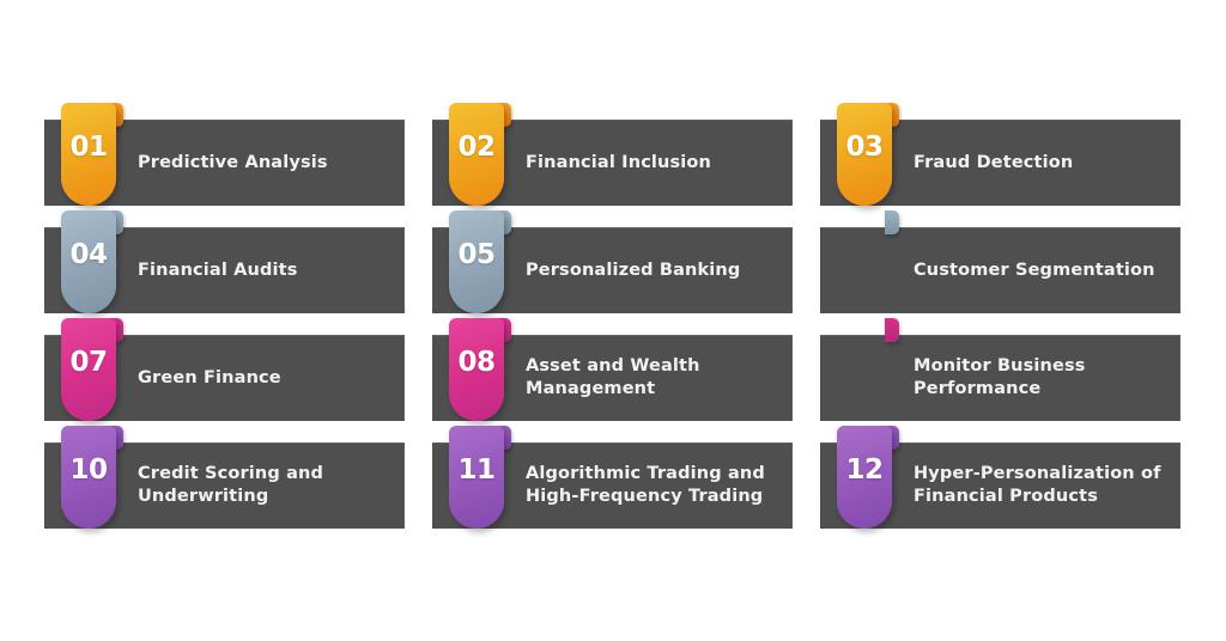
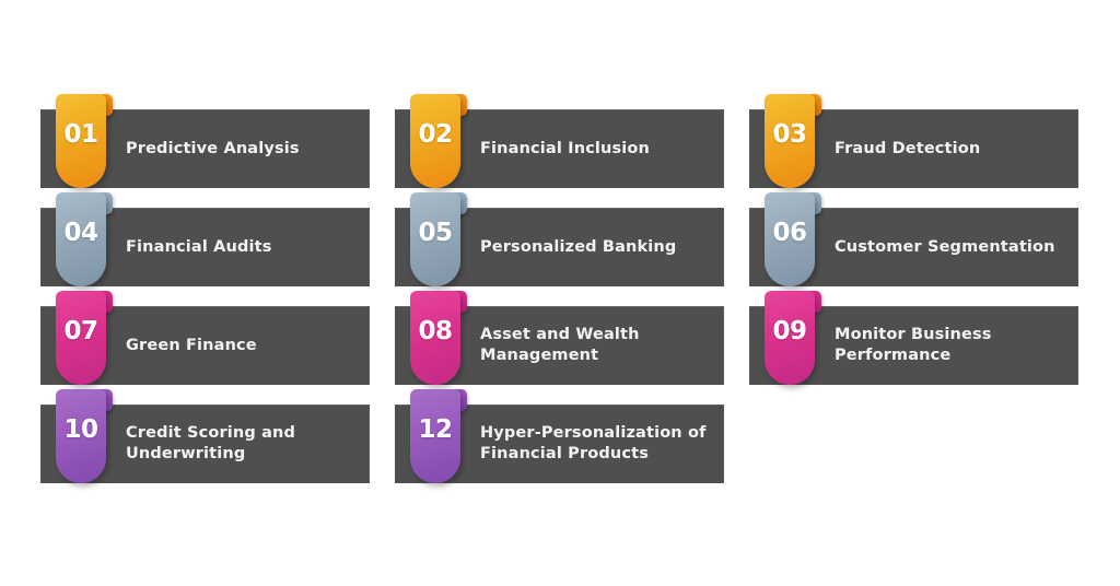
  01
  Predictive Analysis
  02
  Financial Inclusion
  03
  Fraud Detection
  04
  Financial Audits
  05
  Personalized Banking
+ 06
  Customer Segmentation
  07
  Green Finance
  08
  Asset and Wealth
  Management
+ 09
  Monitor Business
  Performance
  10
  Credit Scoring and
  Underwriting
- 11
- Algorithmic Trading and
- High-Frequency Trading
  12
  Hyper-Personalization of
  Financial Products
